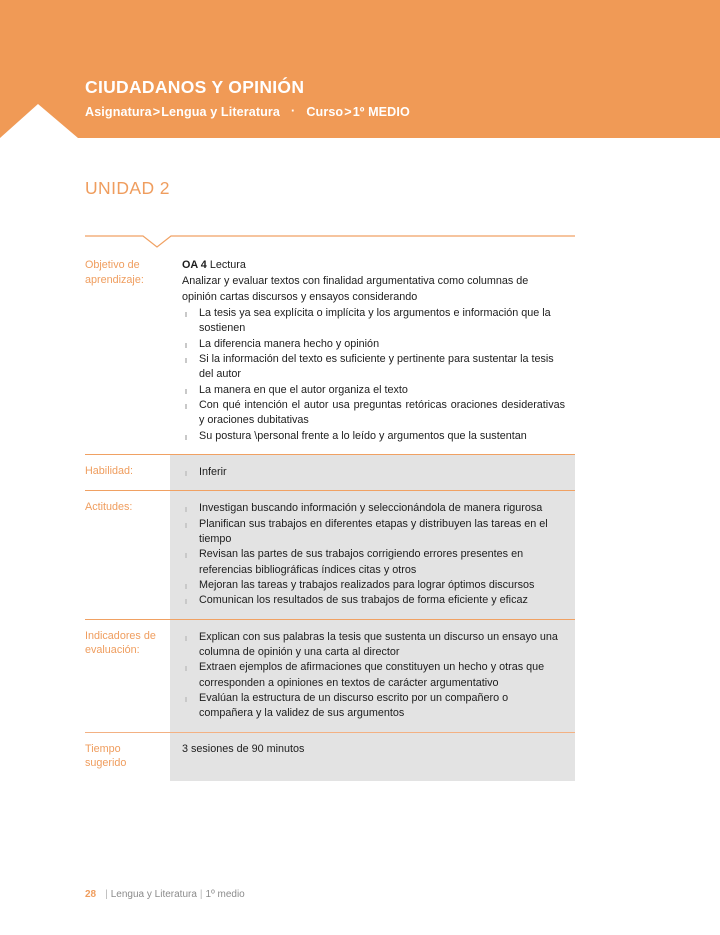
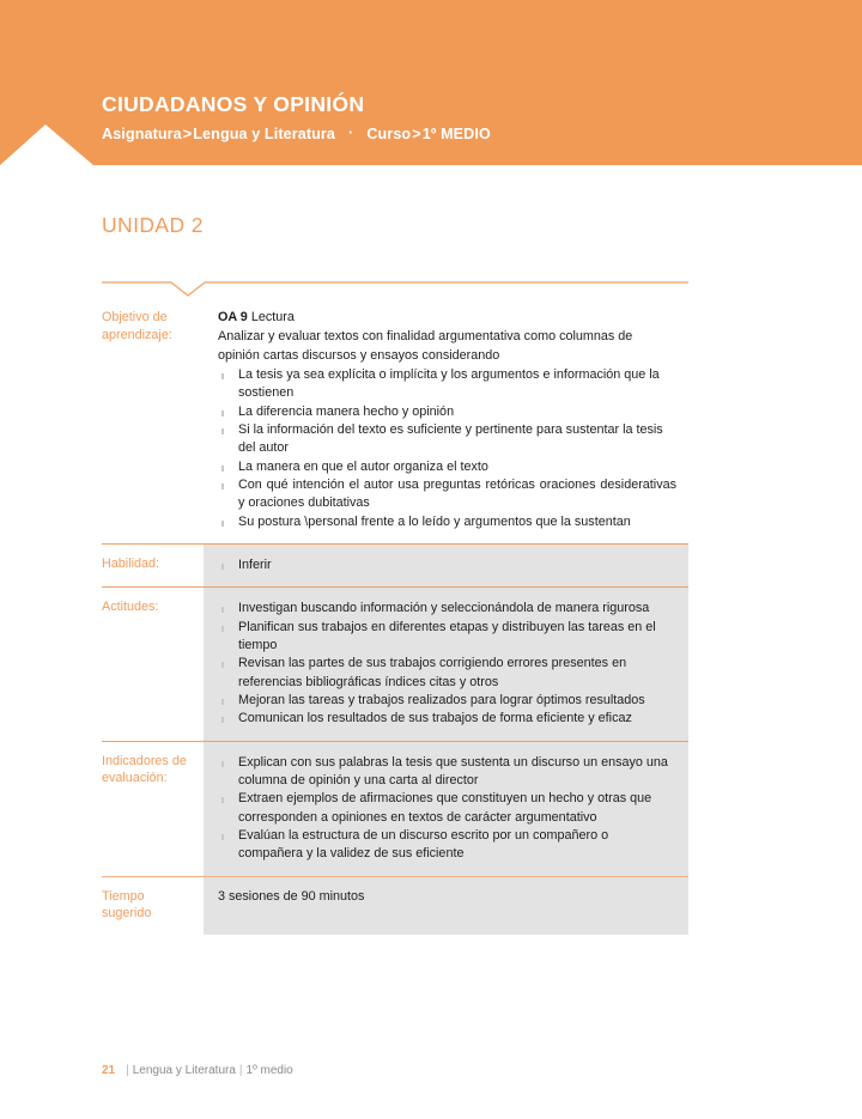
  CIUDADANOS Y OPINIÓN
  Asignatura>Lengua y Literatura · Curso>1º MEDIO
  UNIDAD 2
  Objetivo de aprendizaje:
- OA 4 Lectura
+ OA 9 Lectura
  Analizar y evaluar textos con finalidad argumentativa como columnas de opinión cartas discursos y ensayos considerando
  La tesis ya sea explícita o implícita y los argumentos e información que la sostienen
  La diferencia manera hecho y opinión
  Si la información del texto es suficiente y pertinente para sustentar la tesis del autor
  La manera en que el autor organiza el texto
  Con qué intención el autor usa preguntas retóricas oraciones desiderativas y oraciones dubitativas
  Su postura \personal frente a lo leído y argumentos que la sustentan
  Habilidad:
  Inferir
  Actitudes:
  Investigan buscando información y seleccionándola de manera rigurosa
  Planifican sus trabajos en diferentes etapas y distribuyen las tareas en el tiempo
  Revisan las partes de sus trabajos corrigiendo errores presentes en referencias bibliográficas índices citas y otros
- Mejoran las tareas y trabajos realizados para lograr óptimos discursos
+ Mejoran las tareas y trabajos realizados para lograr óptimos resultados
  Comunican los resultados de sus trabajos de forma eficiente y eficaz
  Indicadores de evaluación:
  Explican con sus palabras la tesis que sustenta un discurso un ensayo una columna de opinión y una carta al director
  Extraen ejemplos de afirmaciones que constituyen un hecho y otras que corresponden a opiniones en textos de carácter argumentativo
- Evalúan la estructura de un discurso escrito por un compañero o compañera y la validez de sus argumentos
+ Evalúan la estructura de un discurso escrito por un compañero o compañera y la validez de sus eficiente
  Tiempo sugerido
  3 sesiones de 90 minutos
- 28 | Lengua y Literatura | 1º medio
+ 21 | Lengua y Literatura | 1º medio
